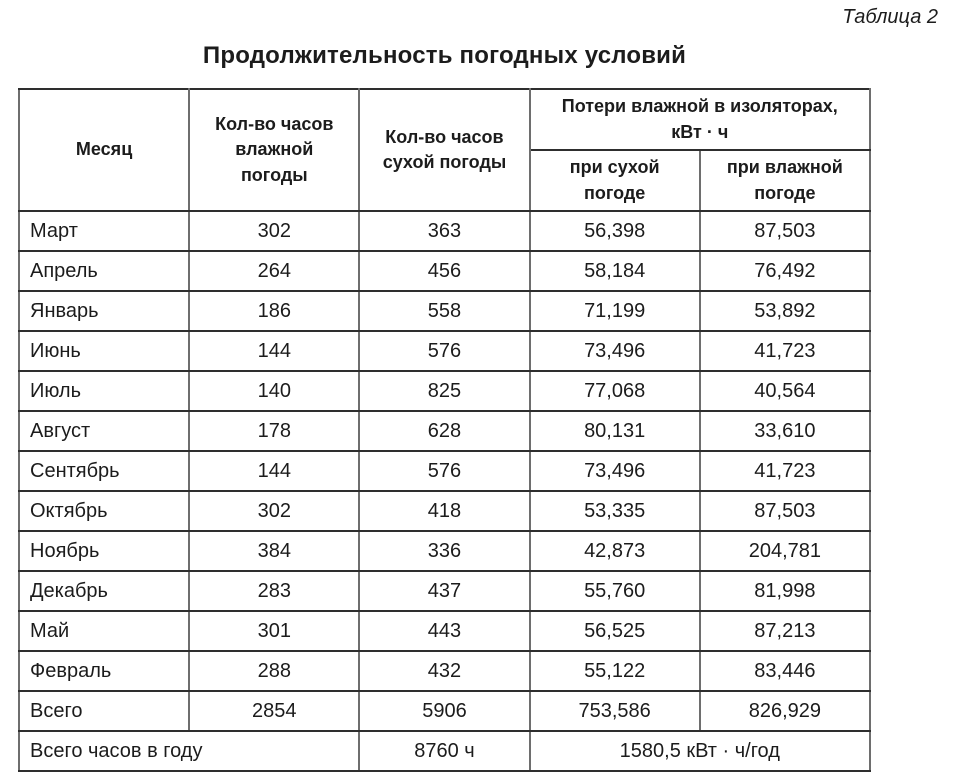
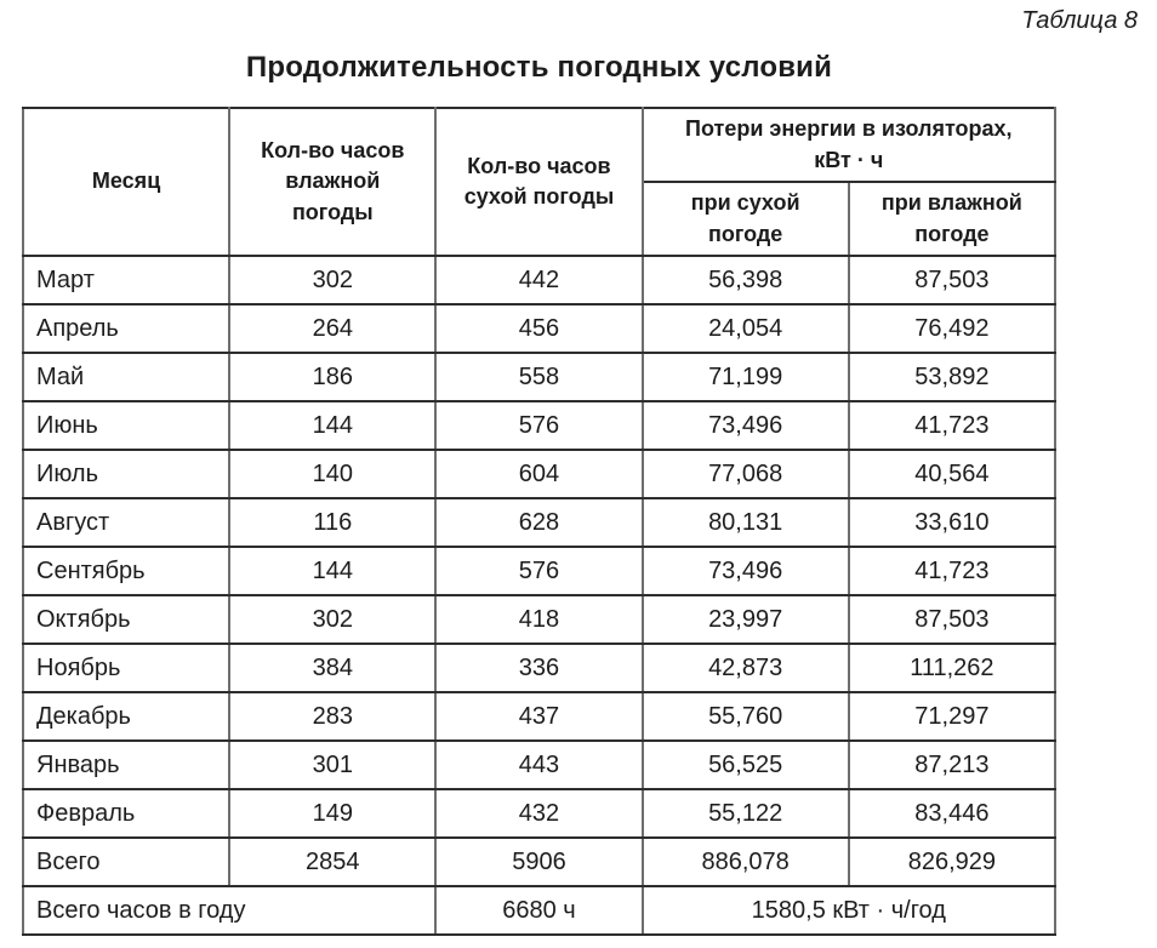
- Таблица 2
+ Таблица 8
  Продолжительность погодных условий
- Месяц	Кол-во часов влажной погоды	Кол-во часов сухой погоды	Потери влажной в изоляторах, кВт · ч
+ Месяц	Кол-во часов влажной погоды	Кол-во часов сухой погоды	Потери энергии в изоляторах, кВт · ч
  при сухой погоде	при влажной погоде
- Март	302	363	56,398	87,503
+ Март	302	442	56,398	87,503
- Апрель	264	456	58,184	76,492
+ Апрель	264	456	24,054	76,492
- Январь	186	558	71,199	53,892
+ Май	186	558	71,199	53,892
  Июнь	144	576	73,496	41,723
- Июль	140	825	77,068	40,564
+ Июль	140	604	77,068	40,564
- Август	178	628	80,131	33,610
+ Август	116	628	80,131	33,610
  Сентябрь	144	576	73,496	41,723
- Октябрь	302	418	53,335	87,503
+ Октябрь	302	418	23,997	87,503
- Ноябрь	384	336	42,873	204,781
+ Ноябрь	384	336	42,873	111,262
- Декабрь	283	437	55,760	81,998
+ Декабрь	283	437	55,760	71,297
- Май	301	443	56,525	87,213
+ Январь	301	443	56,525	87,213
- Февраль	288	432	55,122	83,446
+ Февраль	149	432	55,122	83,446
- Всего	2854	5906	753,586	826,929
+ Всего	2854	5906	886,078	826,929
- Всего часов в году	8760 ч	1580,5 кВт · ч/год
+ Всего часов в году	6680 ч	1580,5 кВт · ч/год
